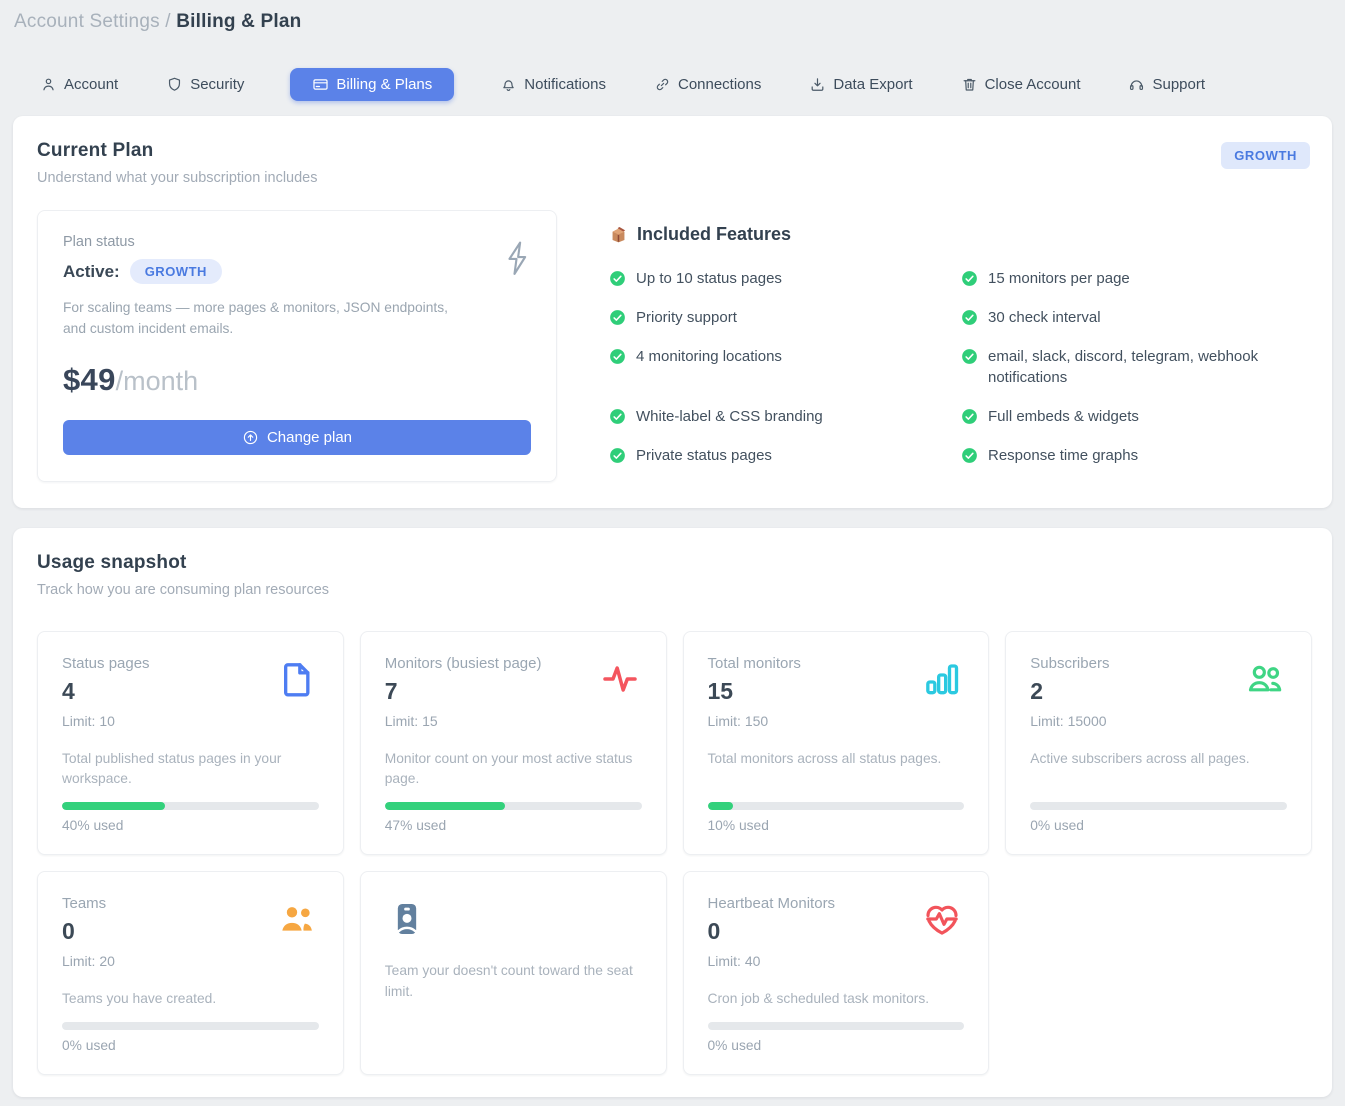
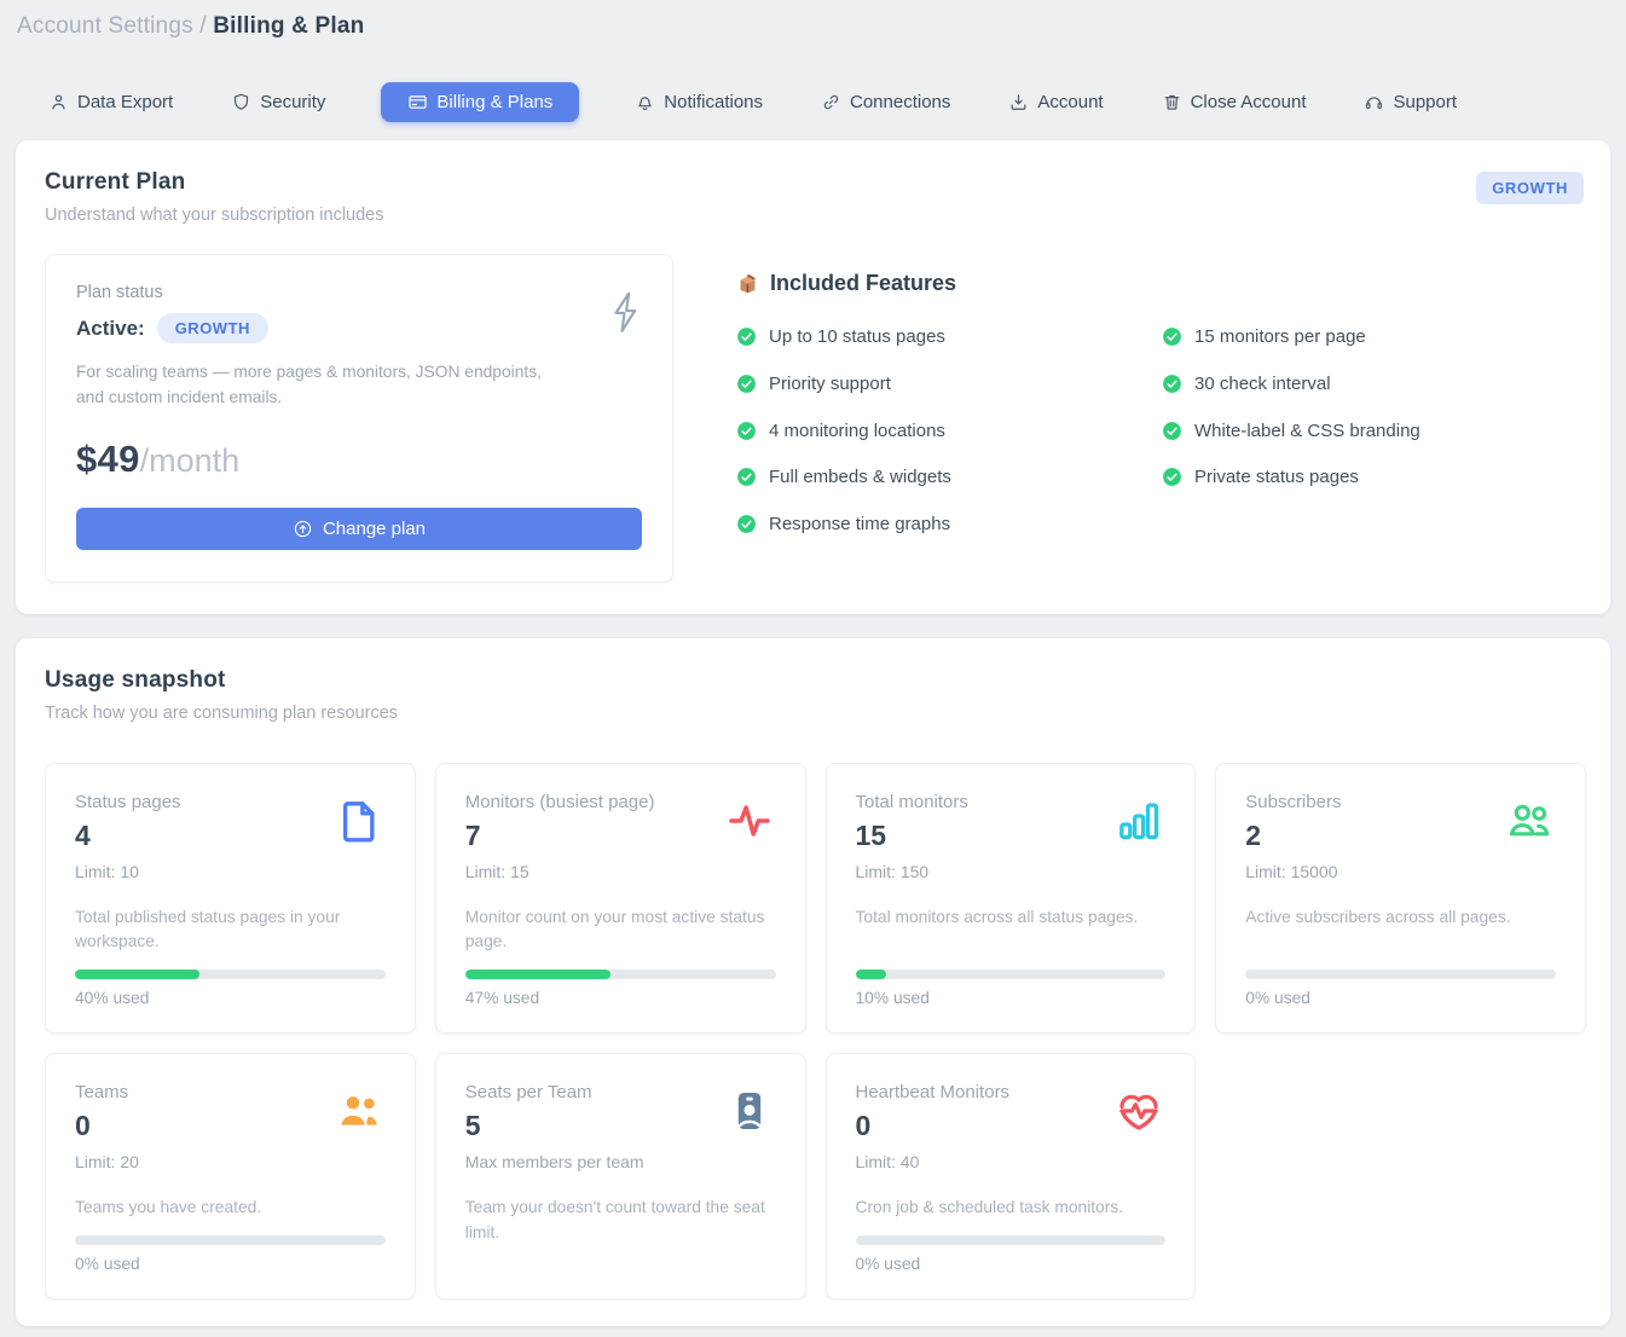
  Account Settings / Billing & Plan
- Account
+ Data Export
  Security
  Billing & Plans
  Notifications
  Connections
- Data Export
+ Account
  Close Account
  Support
  Current Plan
  Understand what your subscription includes
  GROWTH
  Plan status
  Active:
  GROWTH
  For scaling teams — more pages & monitors, JSON endpoints, and custom incident emails.
  $49/month
  Change plan
  Included Features
  Up to 10 status pages
  15 monitors per page
  Priority support
  30 check interval
  4 monitoring locations
- email, slack, discord, telegram, webhook notifications
  White-label & CSS branding
  Full embeds & widgets
  Private status pages
  Response time graphs
  Usage snapshot
  Track how you are consuming plan resources
  Status pages
  4
  Limit: 10
  Total published status pages in your workspace.
  40% used
  Monitors (busiest page)
  7
  Limit: 15
  Monitor count on your most active status page.
  47% used
  Total monitors
  15
  Limit: 150
  Total monitors across all status pages.
  10% used
  Subscribers
  2
  Limit: 15000
  Active subscribers across all pages.
  0% used
  Teams
  0
  Limit: 20
  Teams you have created.
  0% used
+ Seats per Team
+ 5
+ Max members per team
  Team your doesn't count toward the seat limit.
  Heartbeat Monitors
  0
  Limit: 40
  Cron job & scheduled task monitors.
  0% used
